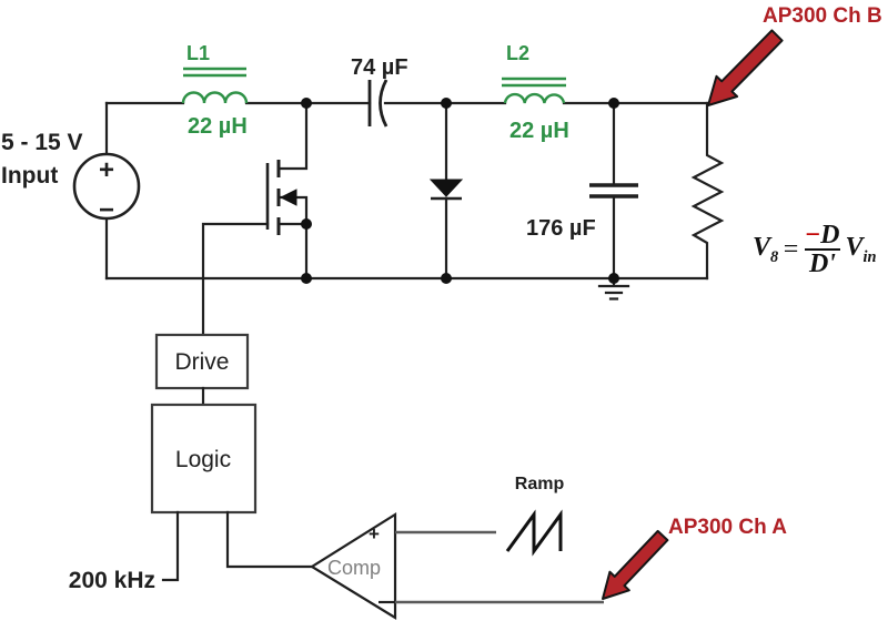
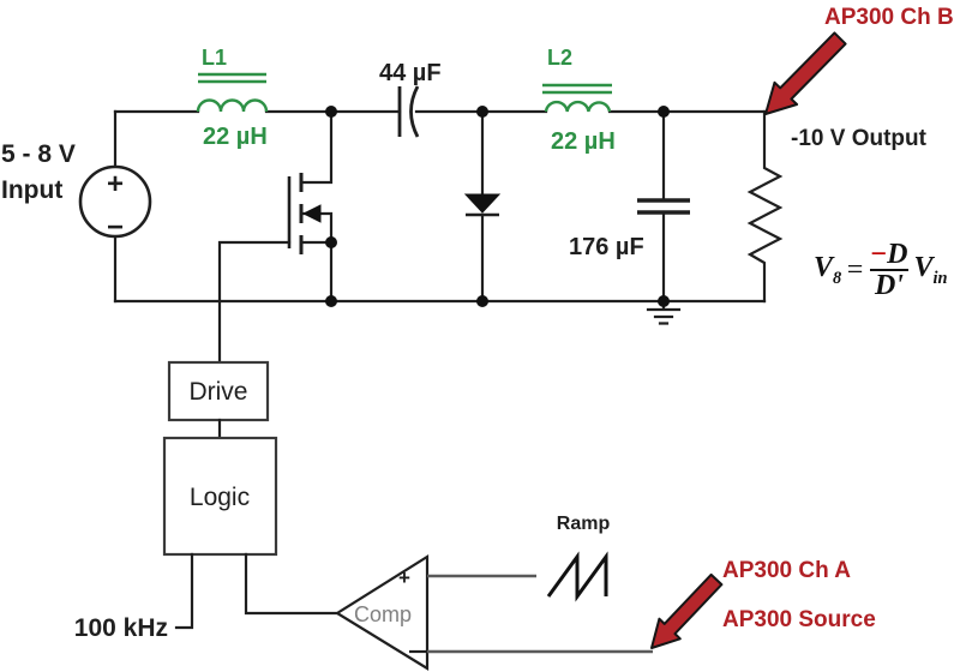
  +
  −
  L1
  22 µH
  L2
  22 µH
- 74 µF
+ 44 µF
  176 µF
- 5 - 15 V
+ 5 - 8 V
  Input
+ -10 V Output
  Drive
  Logic
- 200 kHz
+ 100 kHz
  Comp
  +
  Ramp
  AP300 Ch B
  AP300 Ch A
+ AP300 Source
  V8
  =
  −D
  D'
  Vin
